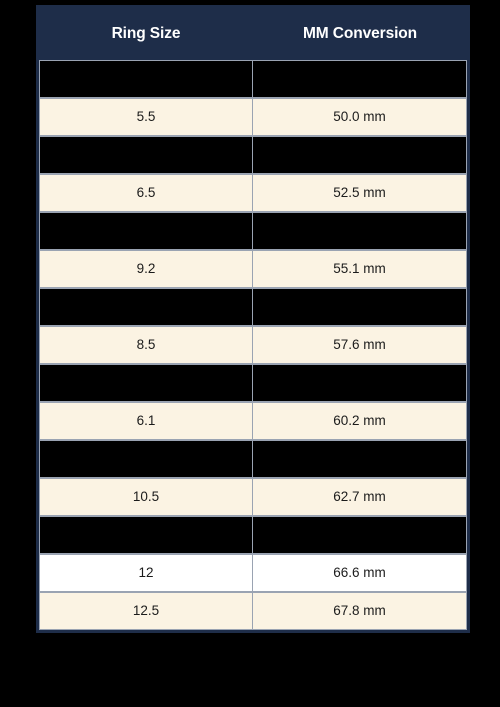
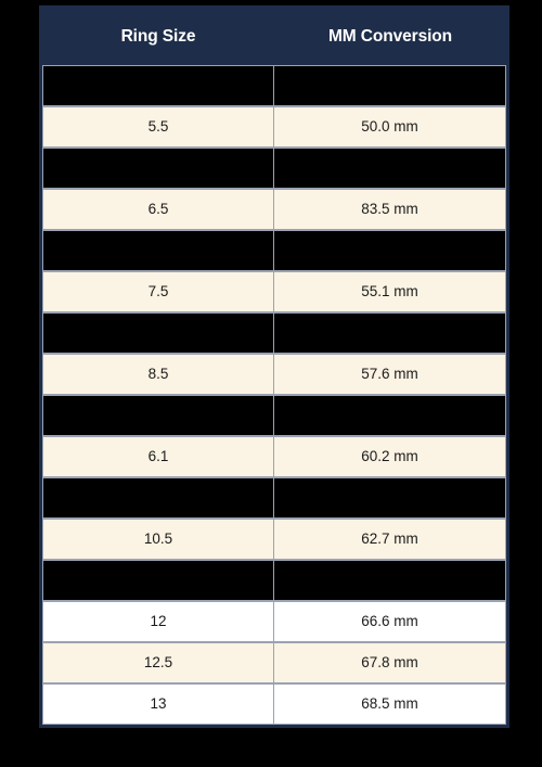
  Ring Size	MM Conversion
  5.5	50.0 mm
- 6.5	52.5 mm
+ 6.5	83.5 mm
- 9.2	55.1 mm
+ 7.5	55.1 mm
  8.5	57.6 mm
  6.1	60.2 mm
  10.5	62.7 mm
  12	66.6 mm
  12.5	67.8 mm
+ 13	68.5 mm
